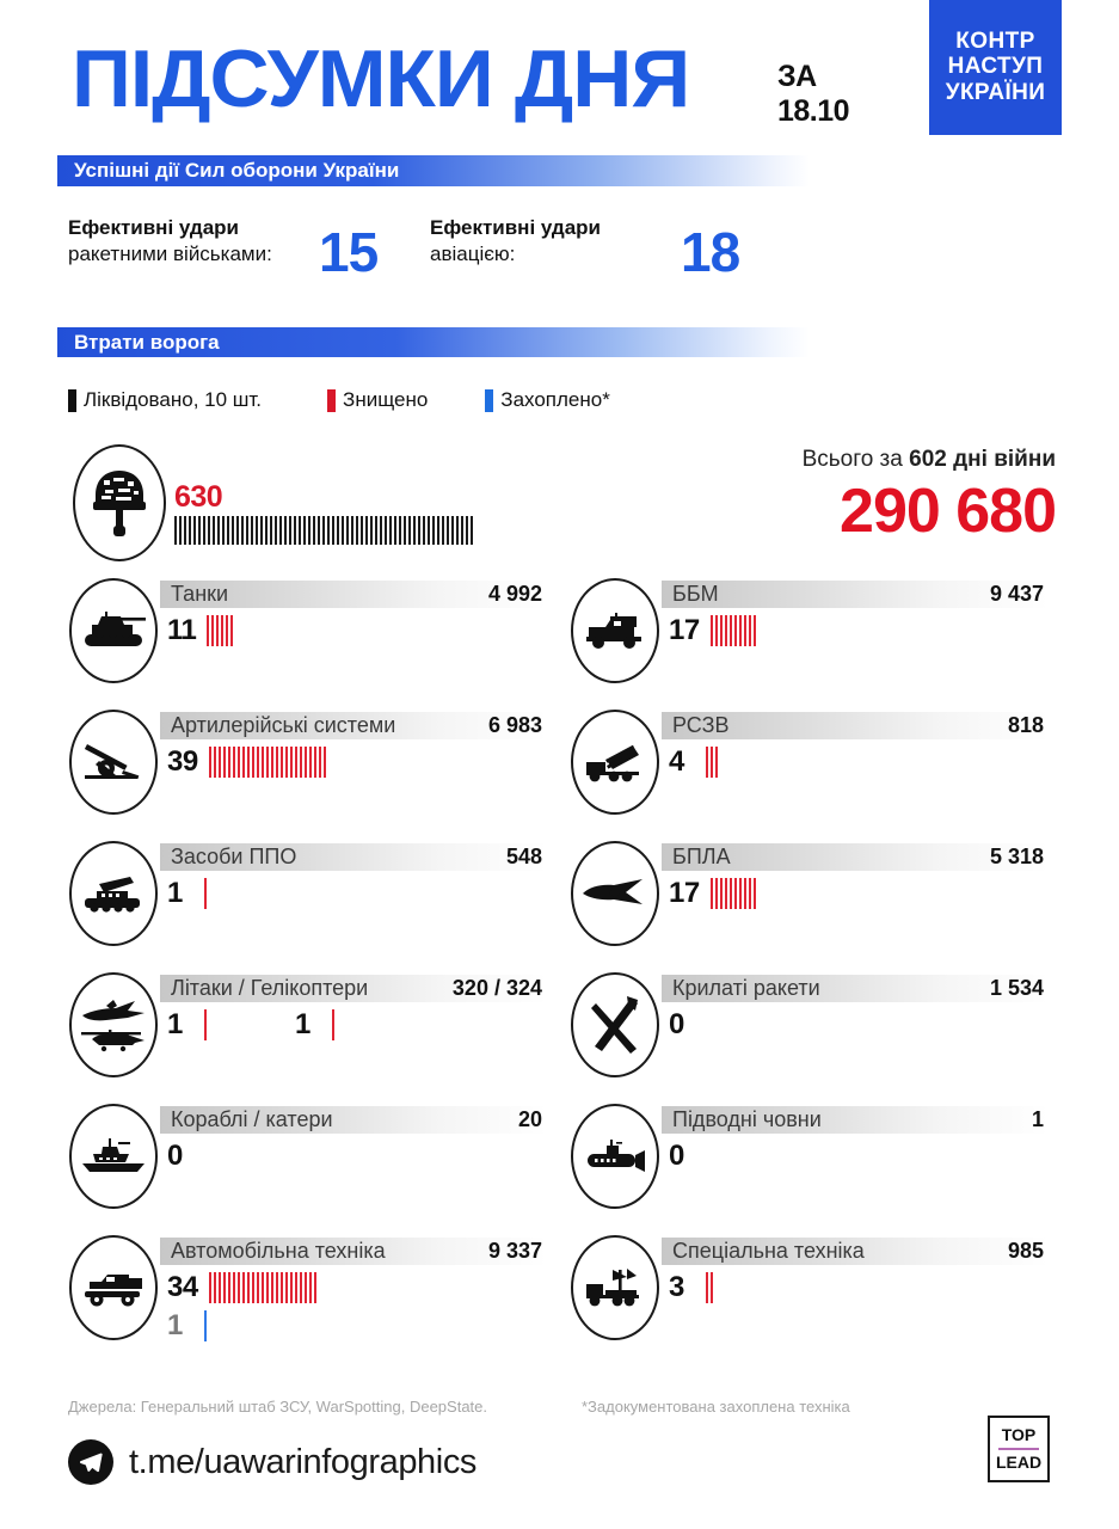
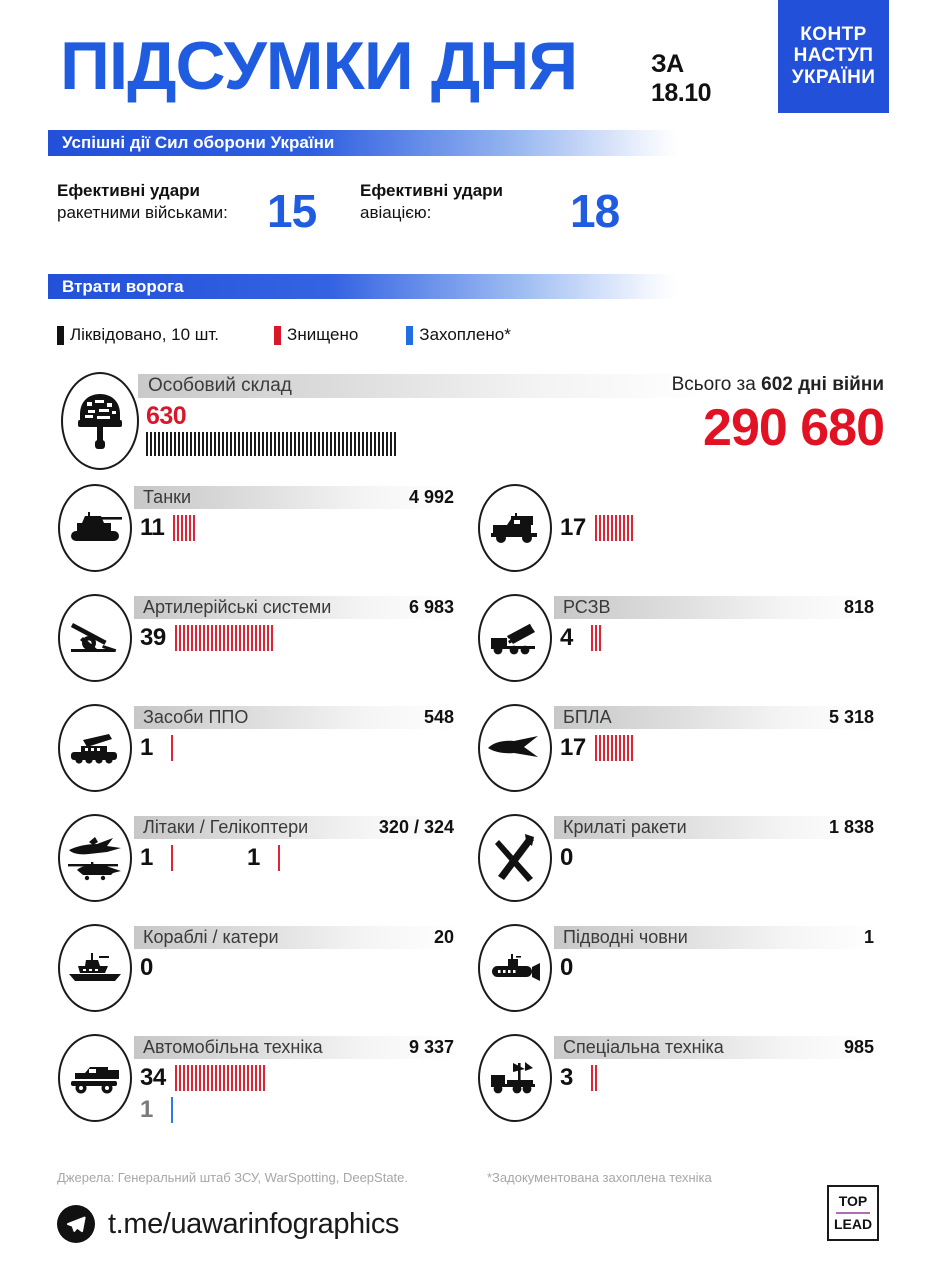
  ПІДСУМКИ ДНЯ
  ЗА
  18.10
  КОНТР
  НАСТУП
  УКРАЇНИ
  Успішні дії Сил оборони України
  Ефективні удари ракетними військами:
  15
  Ефективні удари авіацією:
  18
  Втрати ворога
  Ліквідовано, 10 шт.
  Знищено
  Захоплено*
+ Особовий склад
  630
  Всього за 602 дні війни
  290 680
  Танки
  4 992
  11
- ББМ
- 9 437
  17
  Артилерійські системи
  6 983
  39
  РСЗВ
  818
  4
  Засоби ППО
  548
  1
  БПЛА
  5 318
  17
  Літаки / Гелікоптери
  320 / 324
  1
  1
  Крилаті ракети
- 1 534
+ 1 838
  0
  Кораблі / катери
  20
  0
  Підводні човни
  1
  0
  Автомобільна техніка
  9 337
  34
  1
  Спеціальна техніка
  985
  3
  Джерела: Генеральний штаб ЗСУ, WarSpotting, DeepState.
  *Задокументована захоплена техніка
  t.me/uawarinfographics
  TOP
  LEAD
